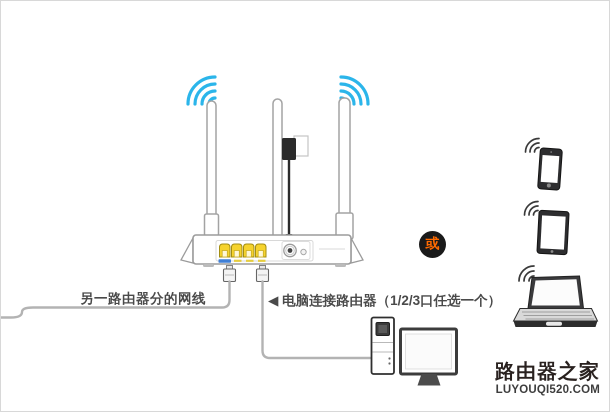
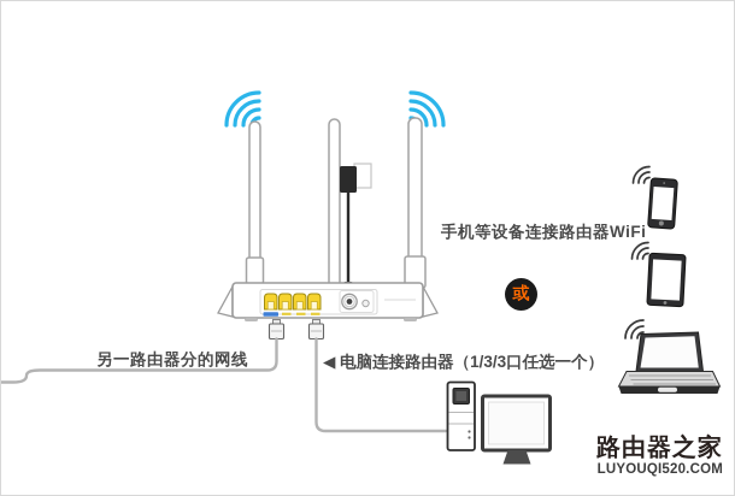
+ 手机等设备连接路由器WiFi
  另一路由器分的网线
- ◀ 电脑连接路由器（1/2/3口任选一个）
+ ◀ 电脑连接路由器（1/3/3口任选一个）
  或
  路由器之家
  LUYOUQI520.COM
